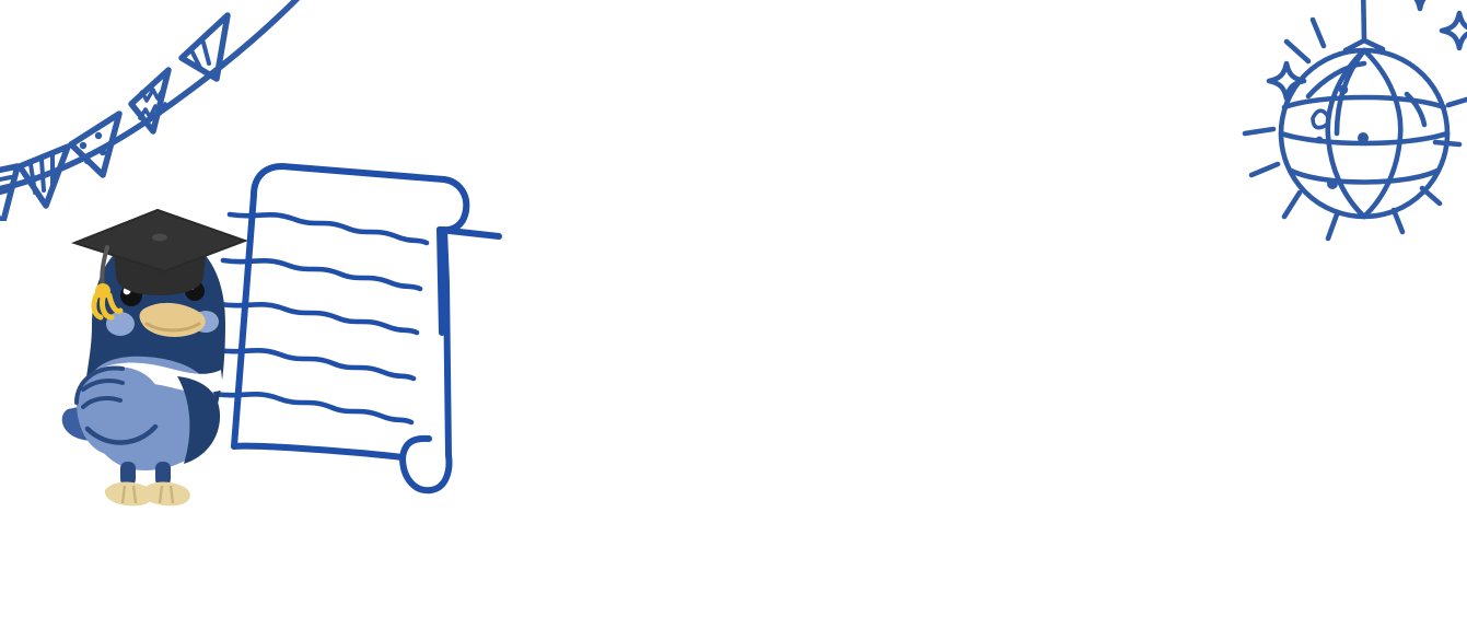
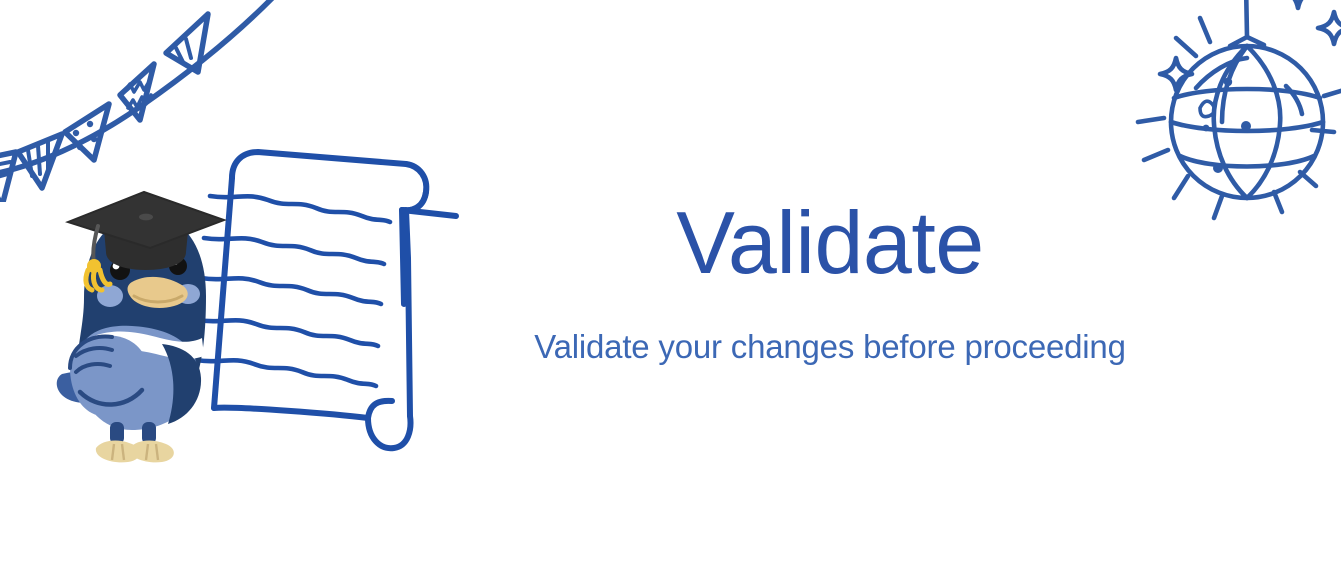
+ Validate
+ Validate your changes before proceeding
